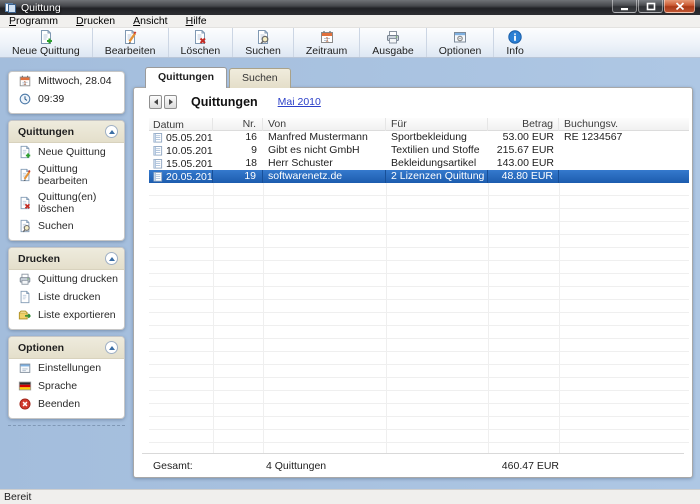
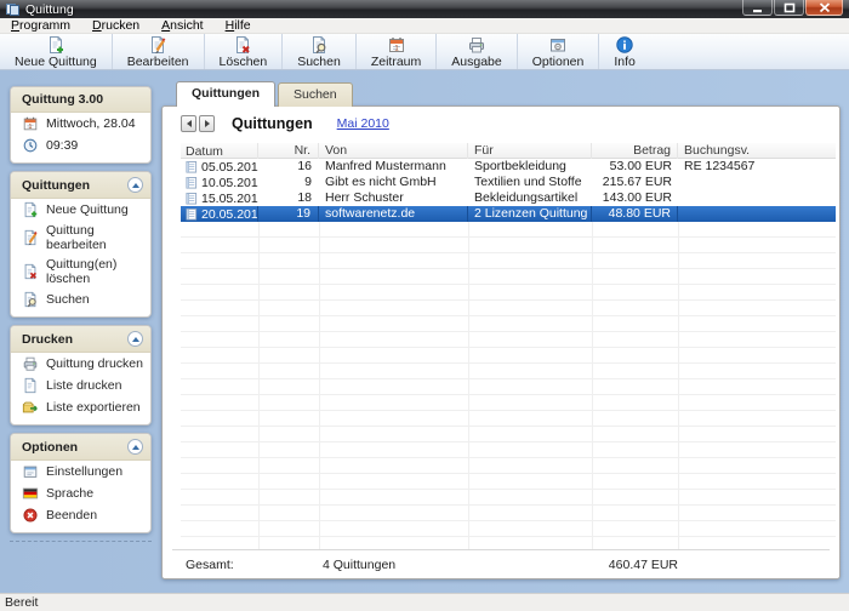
  Quittung
  Programm
  Drucken
  Ansicht
  Hilfe
  Neue Quittung
  Bearbeiten
  Löschen
  Suchen
  Zeitraum
  Ausgabe
  Optionen
  Info
+ Quittung 3.00
  Mittwoch, 28.04
  09:39
  Quittungen
  Neue Quittung
  Quittung bearbeiten
  Quittung(en) löschen
  Suchen
  Drucken
  Quittung drucken
  Liste drucken
  Liste exportieren
  Optionen
  Einstellungen
  Sprache
  Beenden
  Quittungen
  Suchen
  Quittungen
  Mai 2010
  Datum
  Nr.
  Von
  Für
  Betrag
  Buchungsv.
  05.05.201
  16
  Manfred Mustermann
  Sportbekleidung
  53.00 EUR
  RE 1234567
  10.05.201
  9
  Gibt es nicht GmbH
  Textilien und Stoffe
  215.67 EUR
  15.05.201
  18
  Herr Schuster
  Bekleidungsartikel
  143.00 EUR
  20.05.201
  19
  softwarenetz.de
  2 Lizenzen Quittung
  48.80 EUR
  Gesamt:
  4 Quittungen
  460.47 EUR
  Bereit
